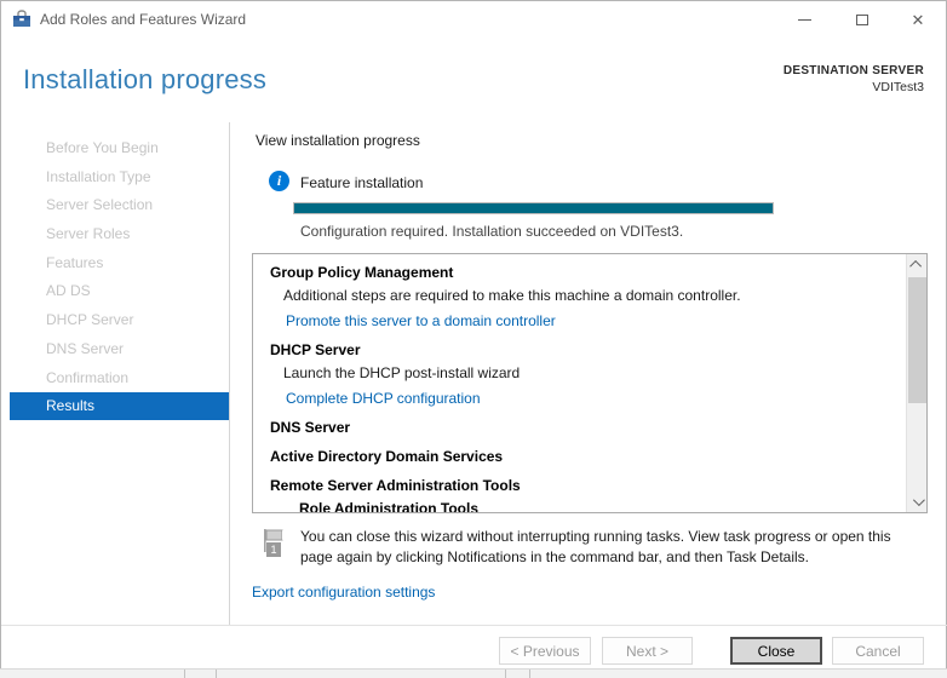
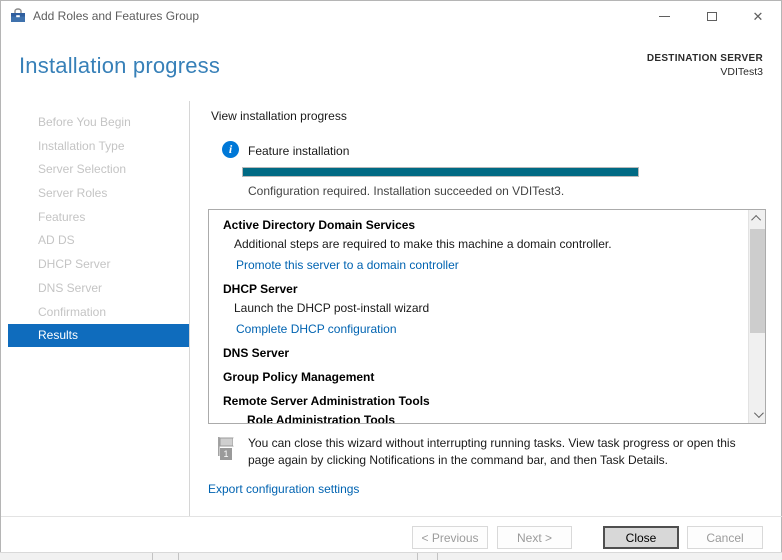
- Add Roles and Features Wizard
+ Add Roles and Features Group
  ✕
  Installation progress
  DESTINATION SERVER
  VDITest3
  Before You Begin
  Installation Type
  Server Selection
  Server Roles
  Features
  AD DS
  DHCP Server
  DNS Server
  Confirmation
  Results
  View installation progress
  i
  Feature installation
  Configuration required. Installation succeeded on VDITest3.
- Group Policy Management
+ Active Directory Domain Services
  Additional steps are required to make this machine a domain controller.
  Promote this server to a domain controller
  DHCP Server
  Launch the DHCP post-install wizard
  Complete DHCP configuration
  DNS Server
- Active Directory Domain Services
+ Group Policy Management
  Remote Server Administration Tools
  Role Administration Tools
  1
  You can close this wizard without interrupting running tasks. View task progress or open this page again by clicking Notifications in the command bar, and then Task Details.
  Export configuration settings
  < Previous
  Next >
  Close
  Cancel
